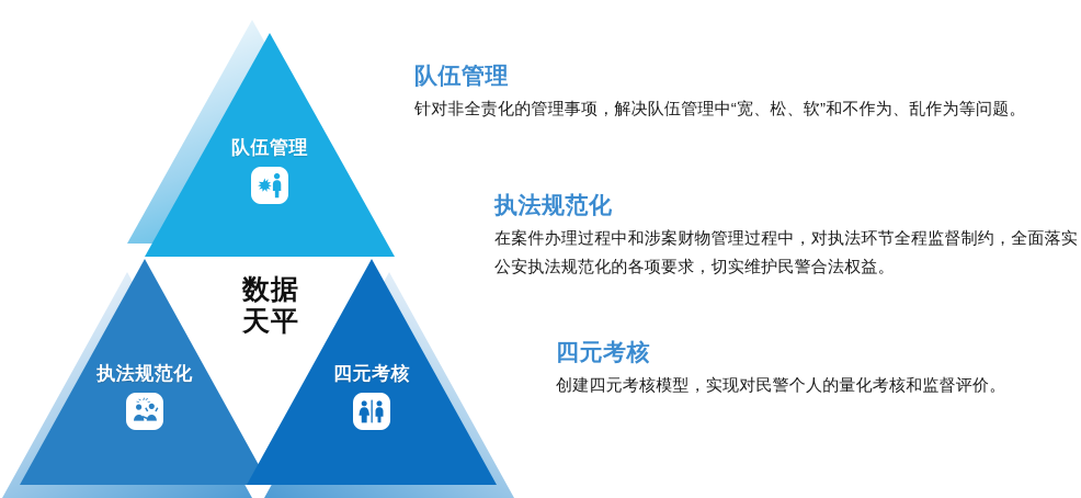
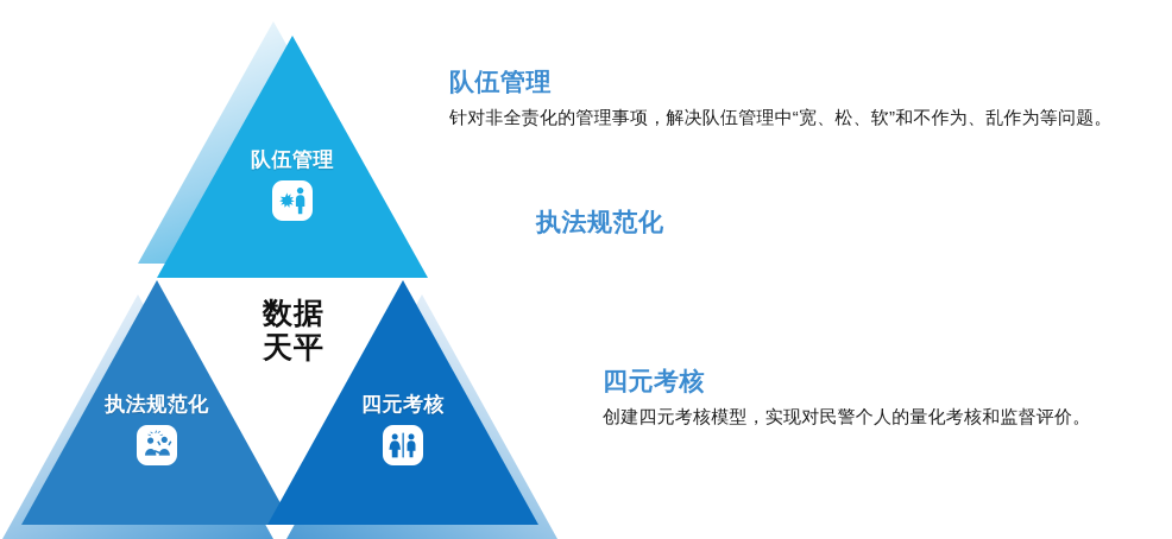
  执法规范化
  四元考核
  队伍管理
  数据
  天平
  队伍管理
  针对非全责化的管理事项，解决队伍管理中“宽、松、软”和不作为、乱作为等问题。
  执法规范化
- 在案件办理过程中和涉案财物管理过程中，对执法环节全程监督制约，全面落实公安执法规范化的各项要求，切实维护民警合法权益。
  四元考核
  创建四元考核模型，实现对民警个人的量化考核和监督评价。
